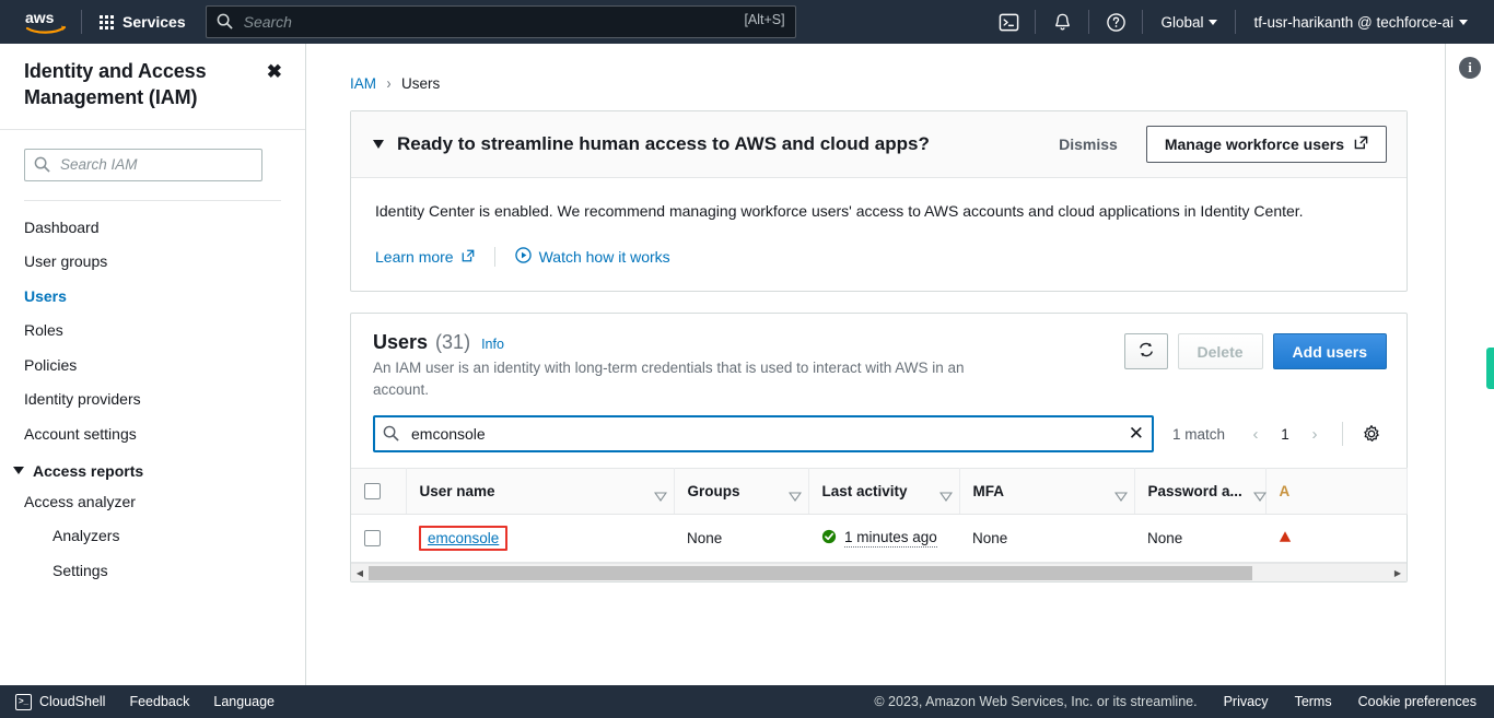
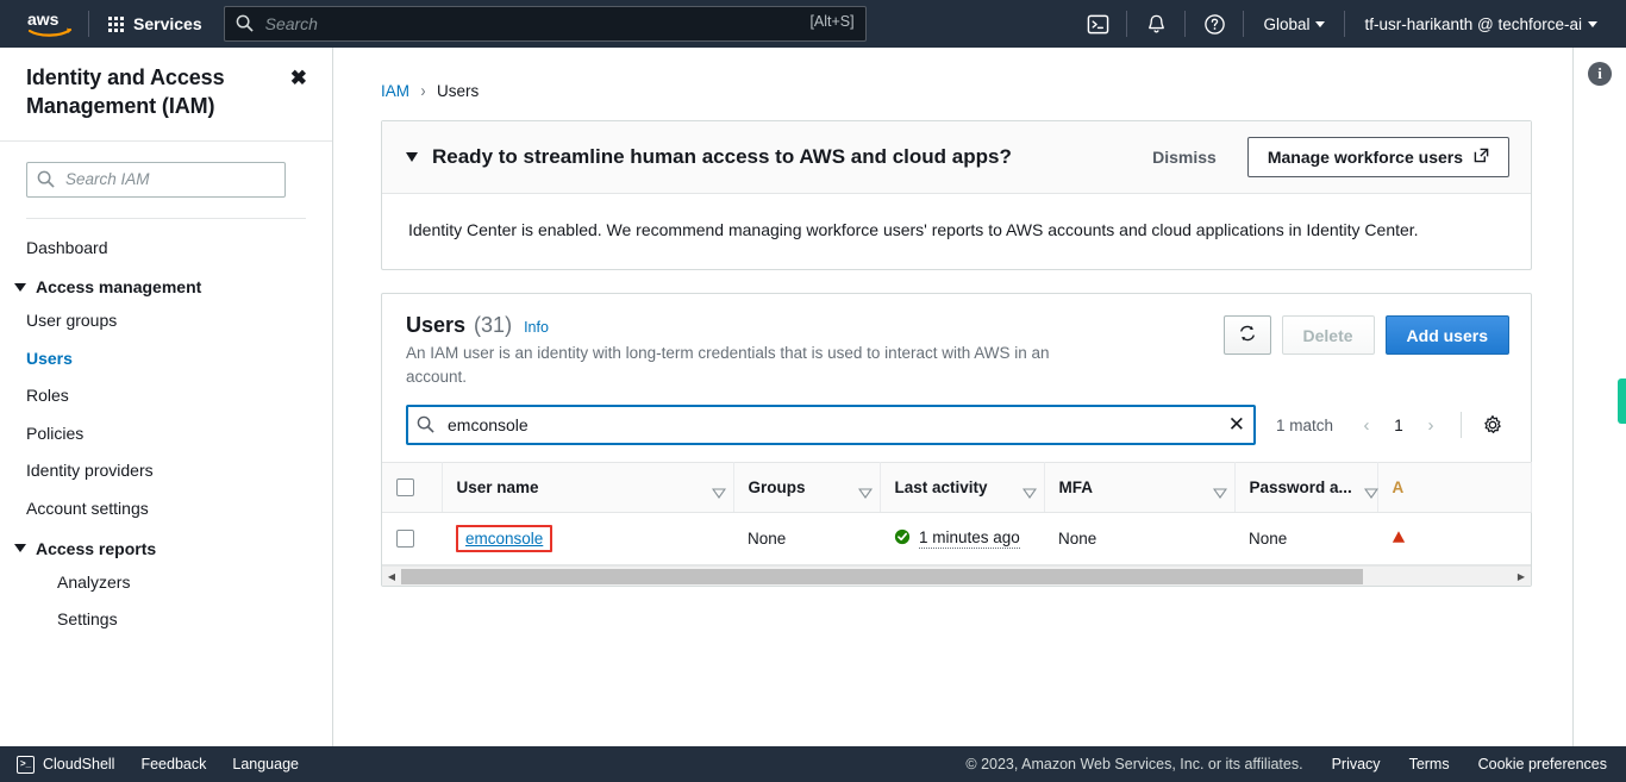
  aws
  Services
  Search
  [Alt+S]
  Global
  tf-usr-harikanth @ techforce-ai
  Identity and Access Management (IAM)
  ✖
  Search IAM
  Dashboard
+ Access management
  User groups
  Users
  Roles
  Policies
  Identity providers
  Account settings
  Access reports
- Access analyzer
  Analyzers
  Settings
  IAM
  ›
  Users
  Ready to streamline human access to AWS and cloud apps?
  Dismiss
  Manage workforce users
- Identity Center is enabled. We recommend managing workforce users' access to AWS accounts and cloud applications in Identity Center.
+ Identity Center is enabled. We recommend managing workforce users' reports to AWS accounts and cloud applications in Identity Center.
- Learn more
- Watch how it works
  Users
  (31)
  Info
  An IAM user is an identity with long-term credentials that is used to interact with AWS in an account.
  Delete
  Add users
  emconsole
  ✕
  1 match
  ‹
  1
  ›
  	User name	Groups	Last activity	MFA	Password a...	A
  	emconsole	None	1 minutes ago	None	None
  ◀
  ▶
  i
  >_
  CloudShell
  Feedback
  Language
- © 2023, Amazon Web Services, Inc. or its streamline.
+ © 2023, Amazon Web Services, Inc. or its affiliates.
  Privacy
  Terms
  Cookie preferences
